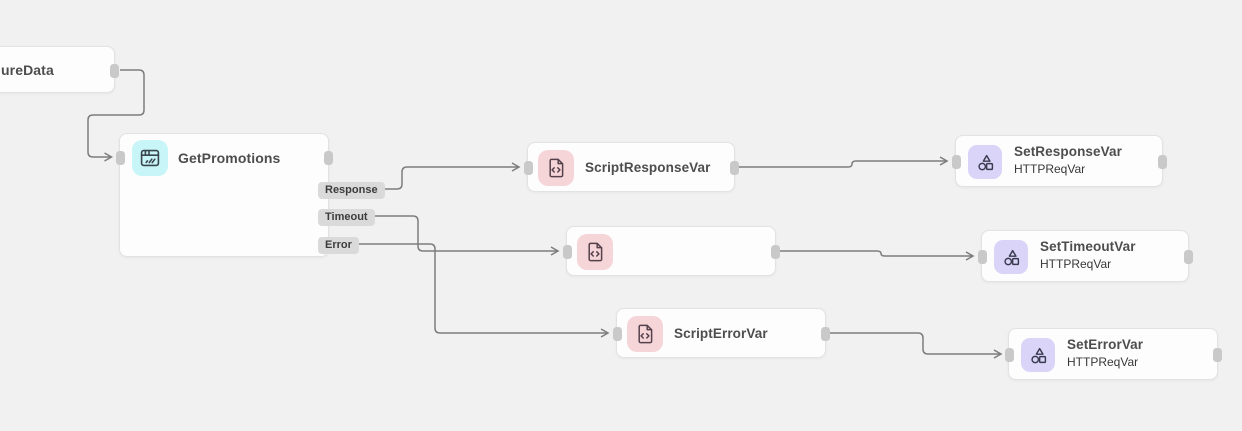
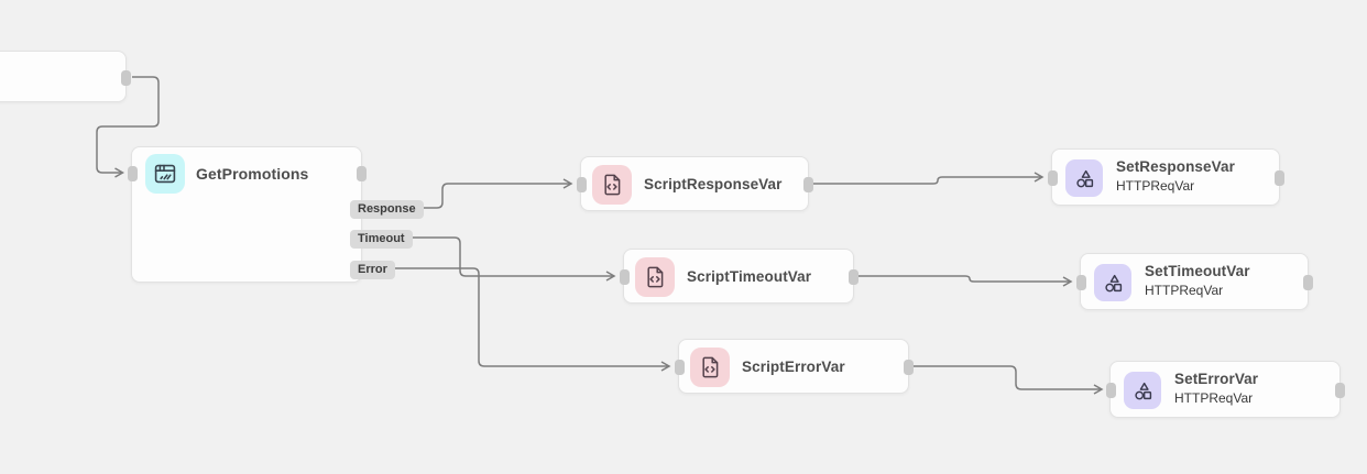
- ureData
  GetPromotions
  Response
  Timeout
  Error
  ScriptResponseVar
  SetResponseVar
  HTTPReqVar
+ ScriptTimeoutVar
  SetTimeoutVar
  HTTPReqVar
  ScriptErrorVar
  SetErrorVar
  HTTPReqVar
